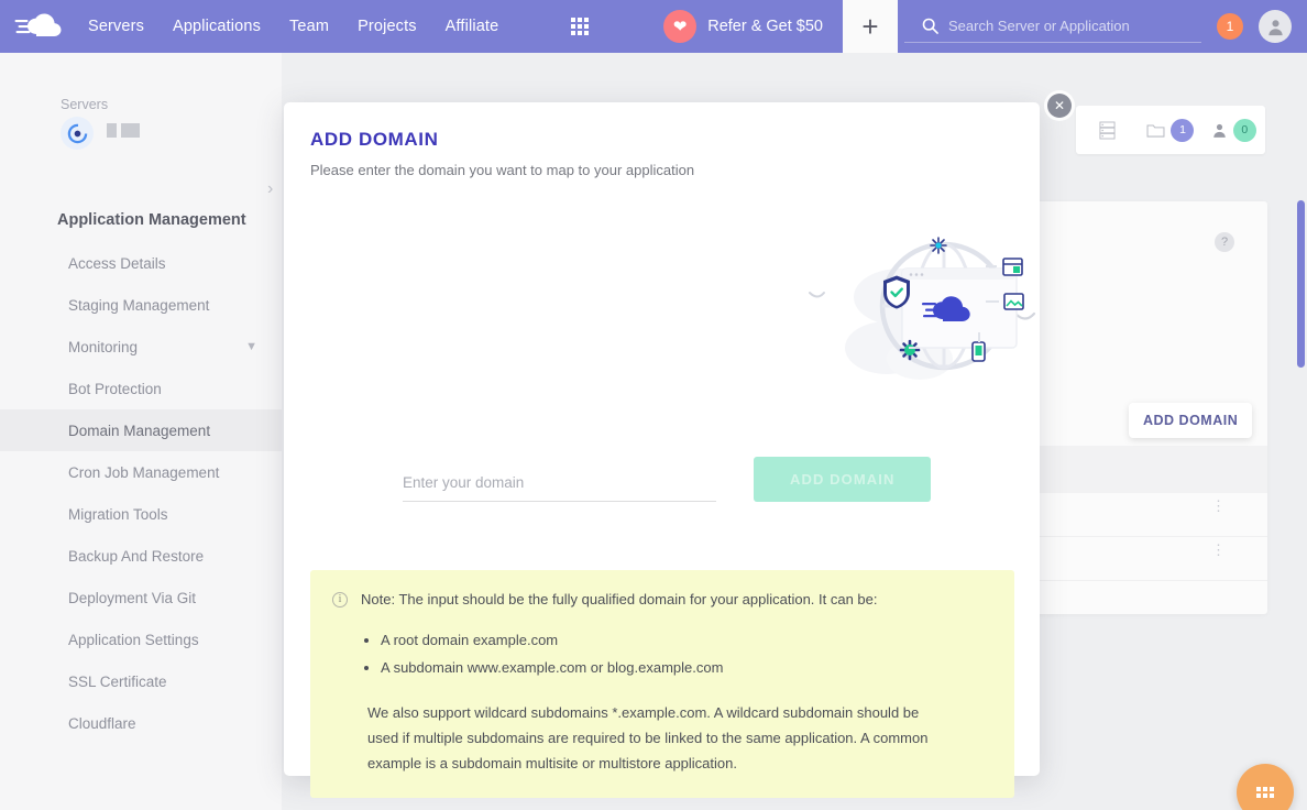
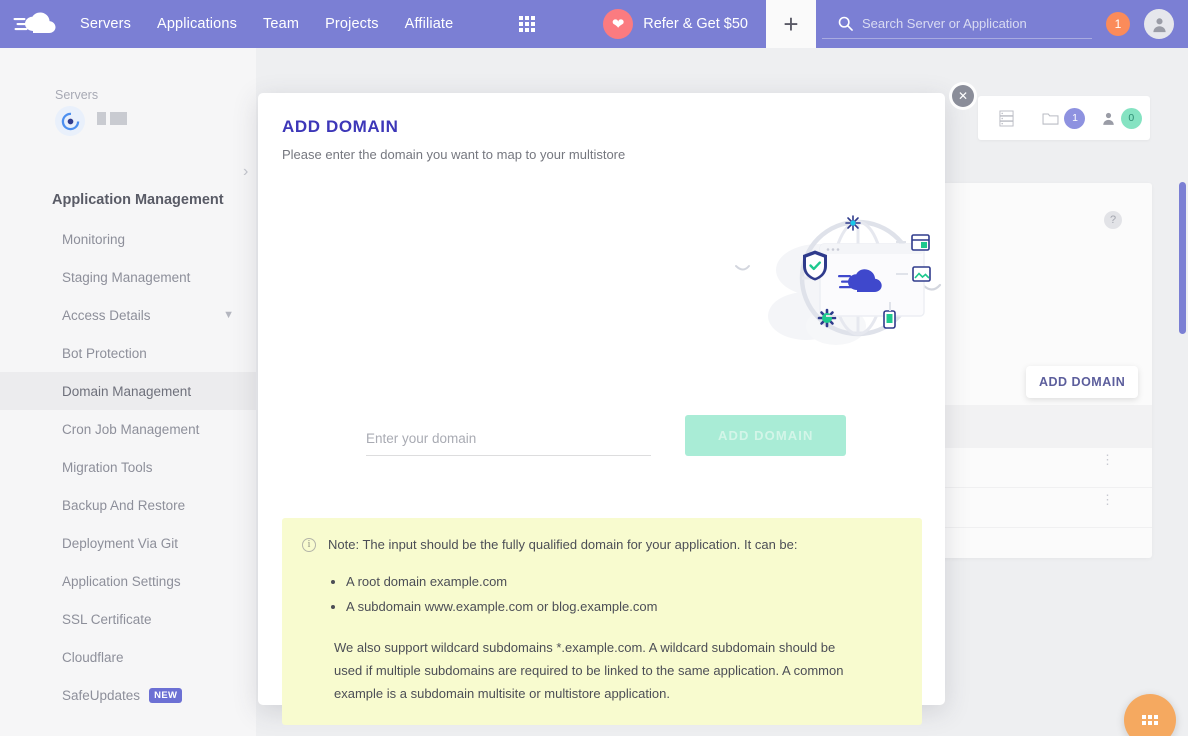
  Servers
  Applications
  Team
  Projects
  Affiliate
  ❤
  Refer & Get $50
  +
  Search Server or Application
  1
  Servers
  ›
  Application Management
- Access Details
+ Monitoring
  Staging Management
- Monitoring
+ Access Details
  ▼
  Bot Protection
  Domain Management
  Cron Job Management
  Migration Tools
  Backup And Restore
  Deployment Via Git
  Application Settings
  SSL Certificate
  Cloudflare
+ SafeUpdates
+ NEW
  1
  0
  ✕
  ?
  ⋮
  ⋮
  ADD DOMAIN
  ADD DOMAIN
- Please enter the domain you want to map to your application
+ Please enter the domain you want to map to your multistore
  Enter your domain
  ADD DOMAIN
  i
  Note: The input should be the fully qualified domain for your application. It can be:
  A root domain example.com
  A subdomain www.example.com or blog.example.com
  We also support wildcard subdomains *.example.com. A wildcard subdomain should be used if multiple subdomains are required to be linked to the same application. A common example is a subdomain multisite or multistore application.
